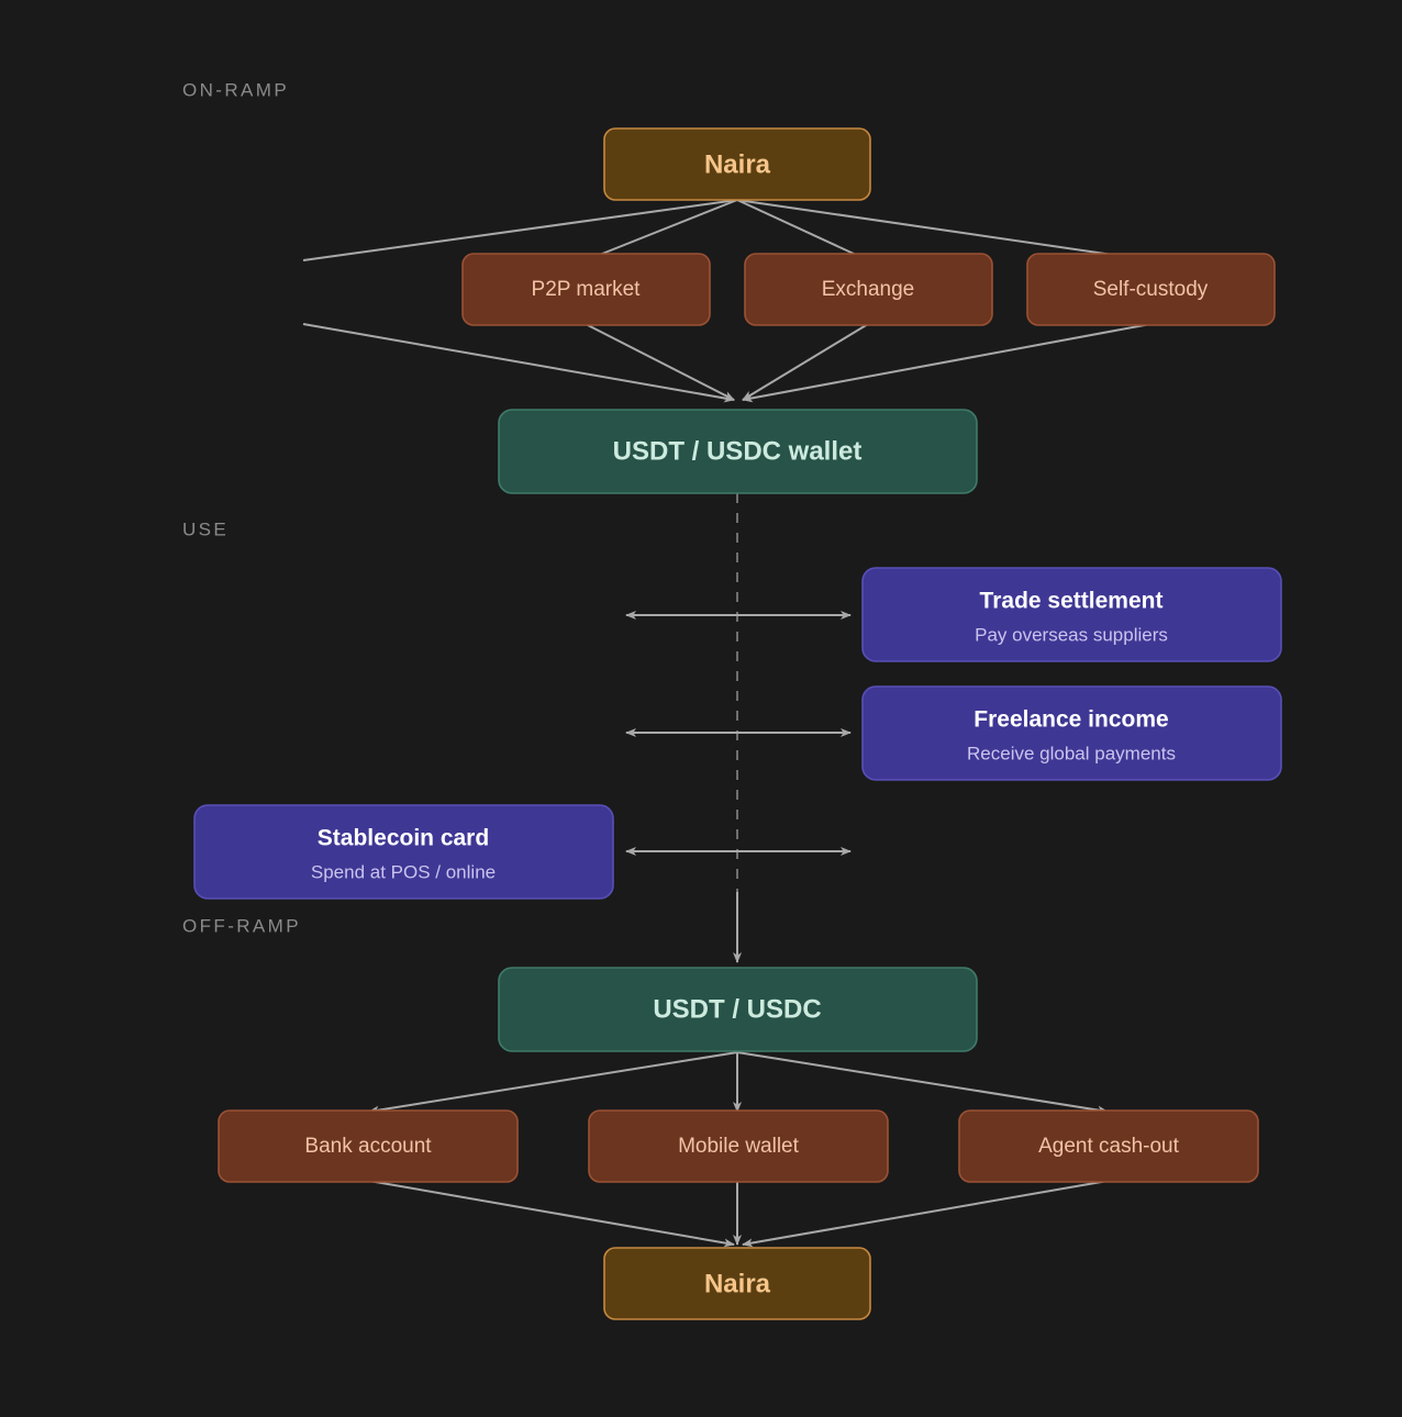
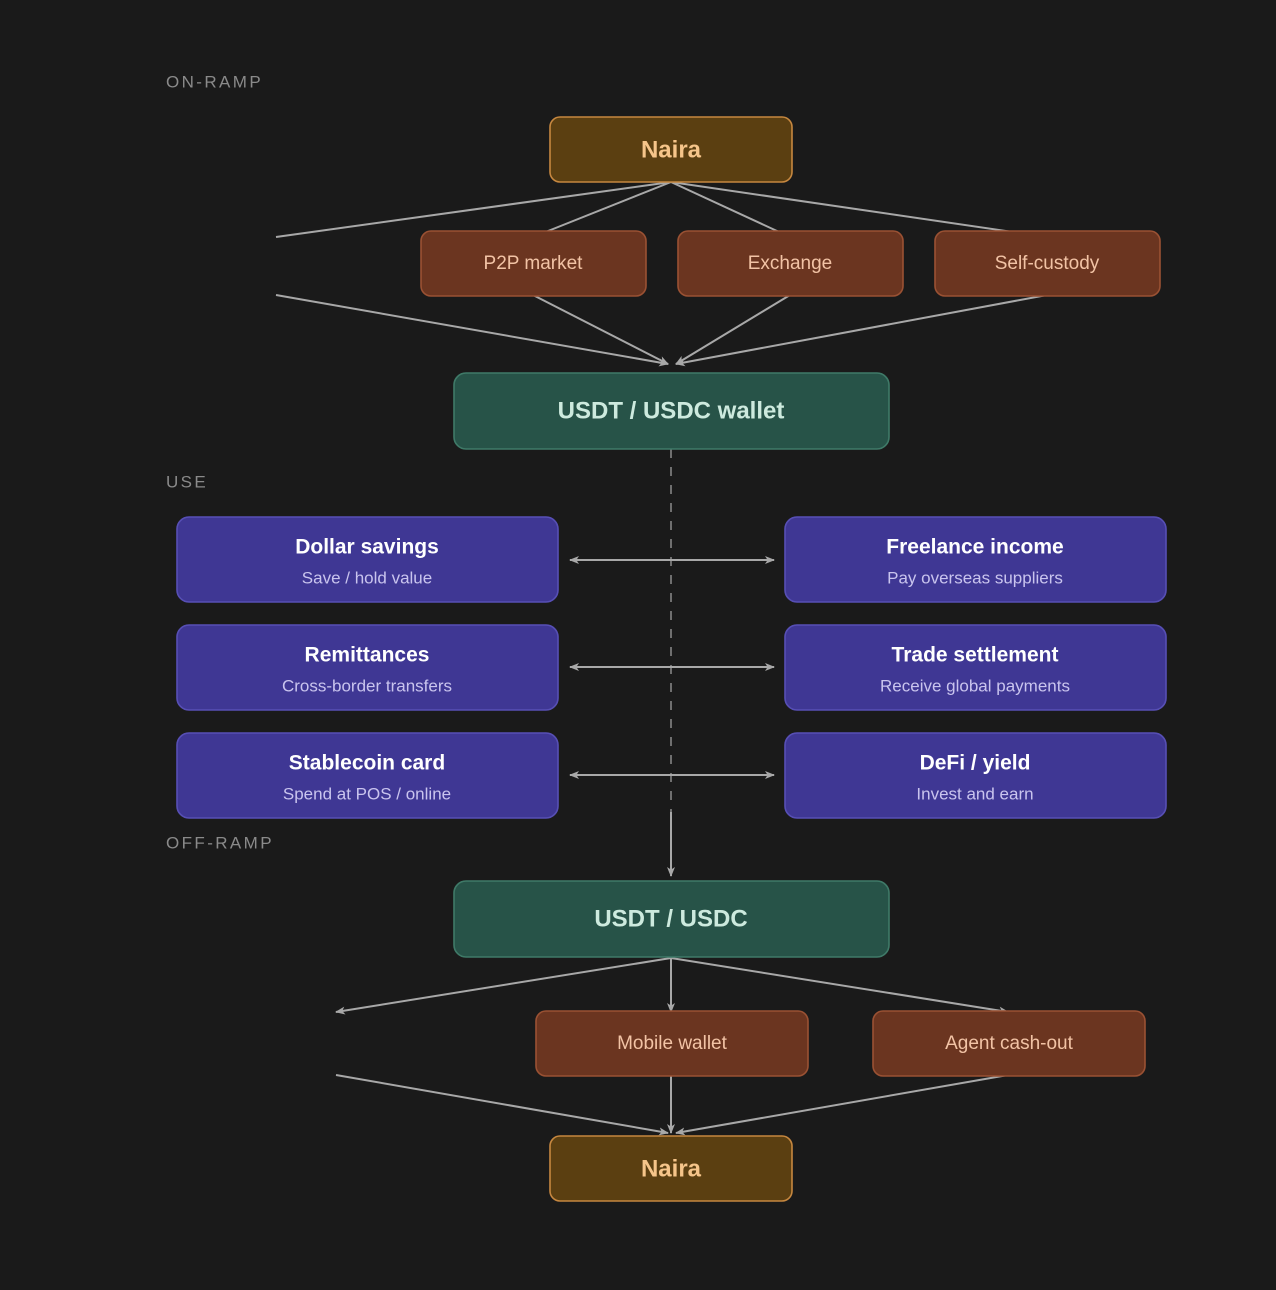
  ON-RAMP
  USE
  OFF-RAMP
  Naira
  P2P market
  Exchange
  Self-custody
  USDT / USDC wallet
+ Dollar savings
+ Save / hold value
+ Remittances
+ Cross-border transfers
  Stablecoin card
  Spend at POS / online
- Trade settlement
+ Freelance income
  Pay overseas suppliers
- Freelance income
+ Trade settlement
  Receive global payments
+ DeFi / yield
+ Invest and earn
  USDT / USDC
- Bank account
  Mobile wallet
  Agent cash-out
  Naira
